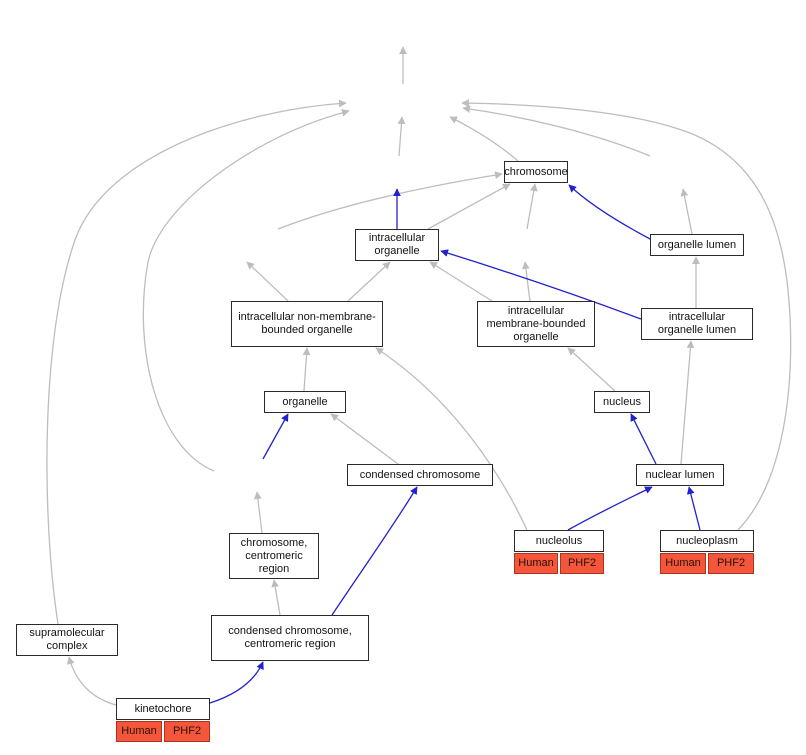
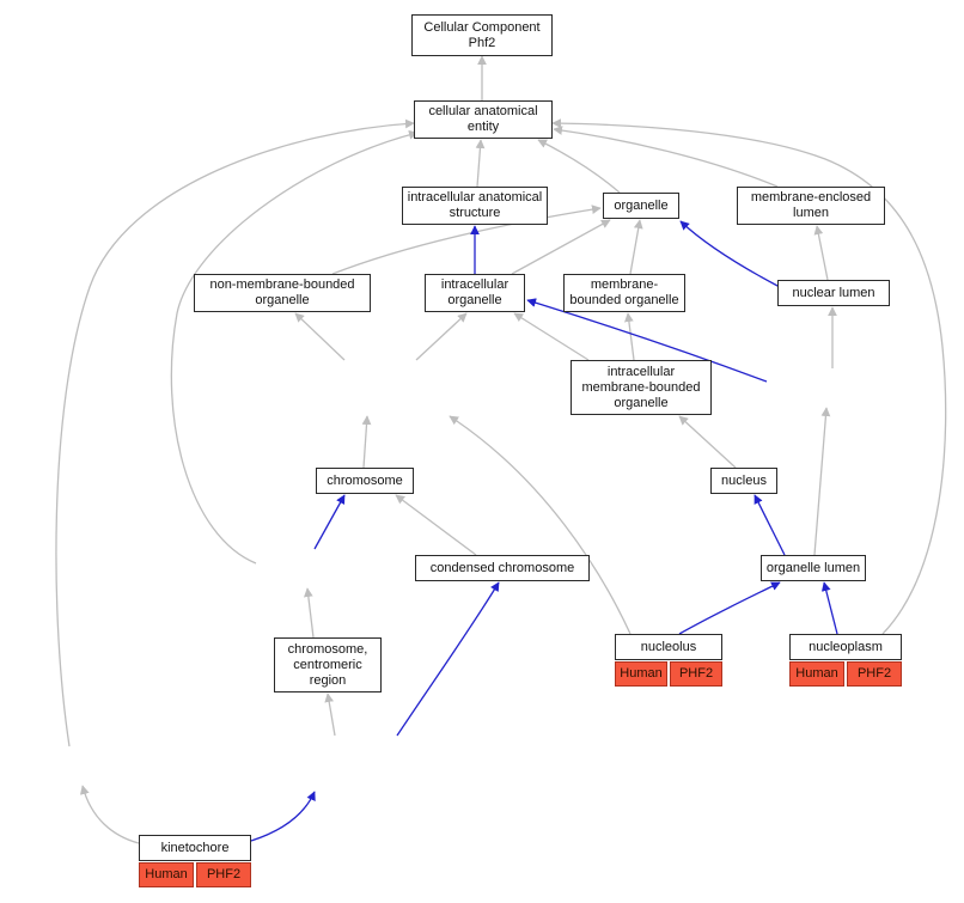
+ Cellular Component Phf2
+ cellular anatomical entity
+ intracellular anatomical structure
- chromosome
+ organelle
+ membrane-enclosed lumen
+ non-membrane-bounded organelle
  intracellular organelle
+ membrane-bounded organelle
- organelle lumen
+ nuclear lumen
- intracellular non-membrane-bounded organelle
  intracellular membrane-bounded organelle
- intracellular organelle lumen
- organelle
+ chromosome
  nucleus
  condensed chromosome
- nuclear lumen
+ organelle lumen
  chromosome, centromeric region
- supramolecular complex
- condensed chromosome, centromeric region
  nucleolus
  Human
  PHF2
  nucleoplasm
  Human
  PHF2
  kinetochore
  Human
  PHF2
